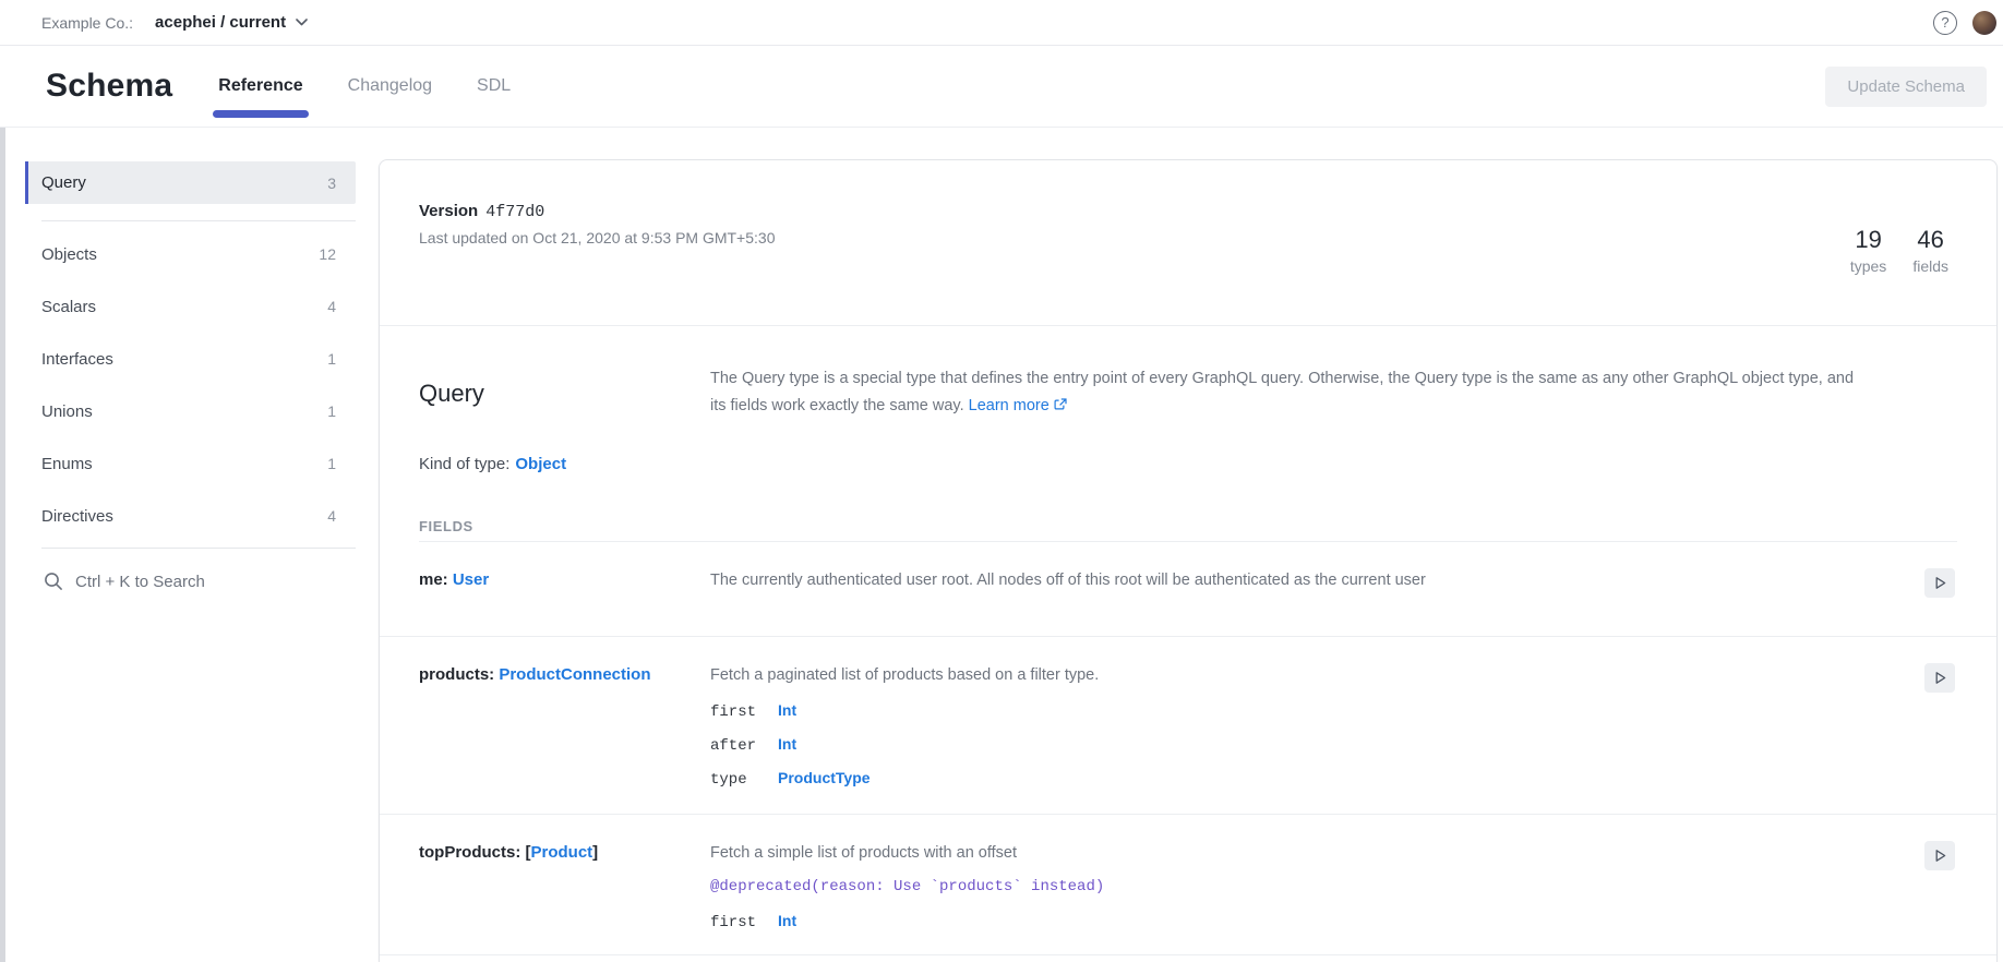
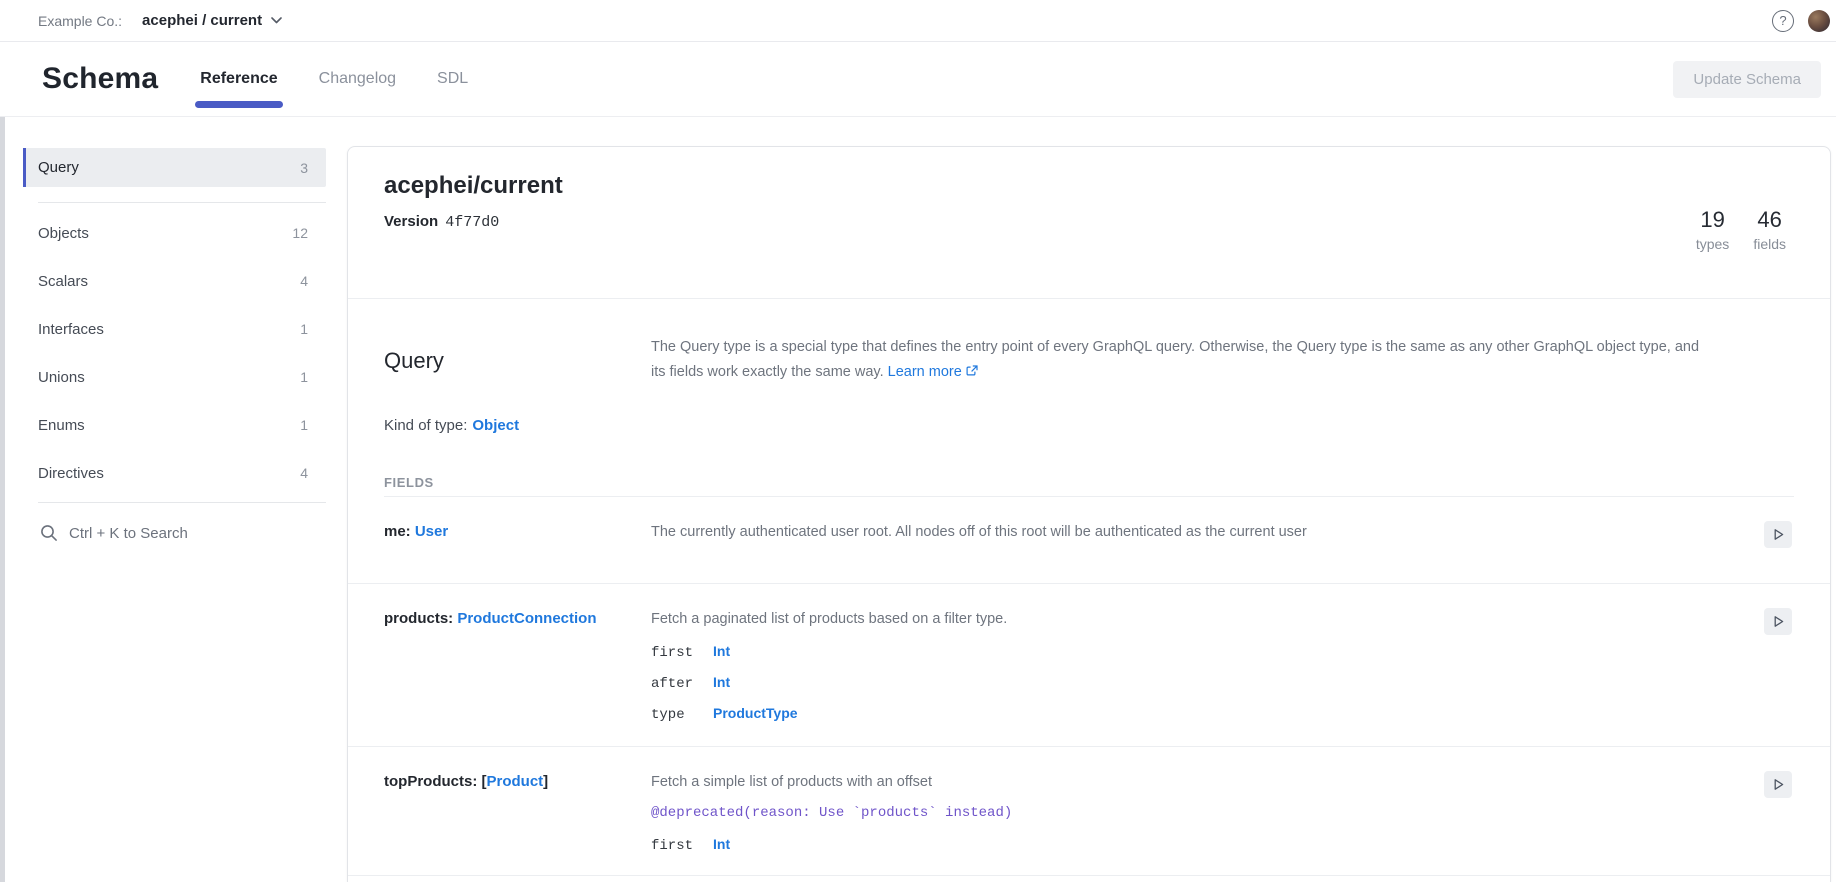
  Example Co.:
  acephei / current
  ?
  Schema
  Reference
  Changelog
  SDL
  Update Schema
  Query
  3
  Objects
  12
  Scalars
  4
  Interfaces
  1
  Unions
  1
  Enums
  1
  Directives
  4
  Ctrl + K to Search
+ acephei/current
  Version 4f77d0
- Last updated on Oct 21, 2020 at 9:53 PM GMT+5:30
  19
  types
  46
  fields
  Query
  The Query type is a special type that defines the entry point of every GraphQL query. Otherwise, the Query type is the same as any other GraphQL object type, and its fields work exactly the same way. Learn more
  Kind of type: Object
  FIELDS
  me: User
  The currently authenticated user root. All nodes off of this root will be authenticated as the current user
  products: ProductConnection
  Fetch a paginated list of products based on a filter type.
  first
  Int
  after
  Int
  type
  ProductType
  topProducts: [Product]
  Fetch a simple list of products with an offset
  @deprecated(reason: Use `products` instead)
  first
  Int
